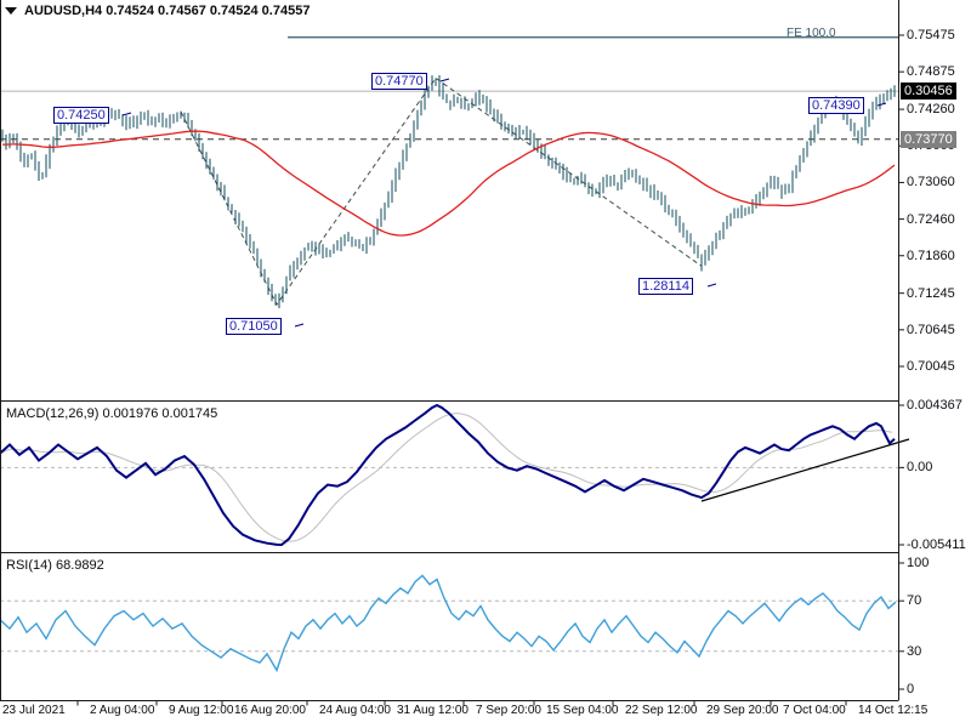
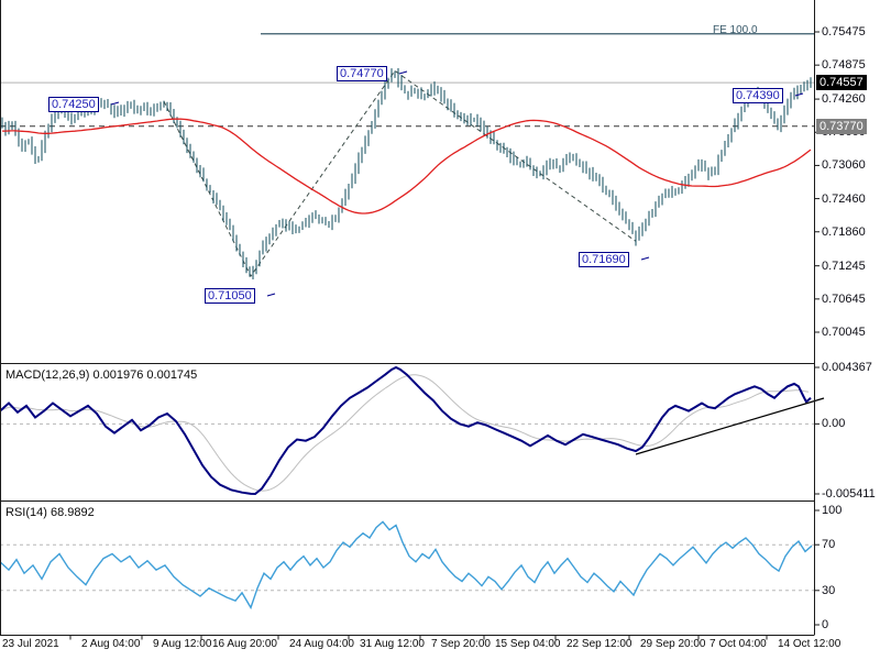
- AUDUSD,H4 0.74524 0.74567 0.74524 0.74557
  FE 100.0
  MACD(12,26,9) 0.001976 0.001745
  RSI(14) 68.9892
  0.74250
  0.74770
  0.71050
- 1.28114
+ 0.71690
  0.74390
  0.75475
  0.74875
  0.74260
  0.73060
  0.72460
  0.71860
  0.71245
  0.70645
  0.70045
  0.004367
  0.00
  -0.005411
  100
  70
  30
  0
- 0.30456
+ 0.74557
  0.73770
  23 Jul 2021
  2 Aug 04:00
  9 Aug 12:00
  16 Aug 20:00
  24 Aug 04:00
  31 Aug 12:00
  7 Sep 20:00
  15 Sep 04:00
  22 Sep 12:00
  29 Sep 20:00
  7 Oct 04:00
- 14 Oct 12:15
+ 14 Oct 12:00
